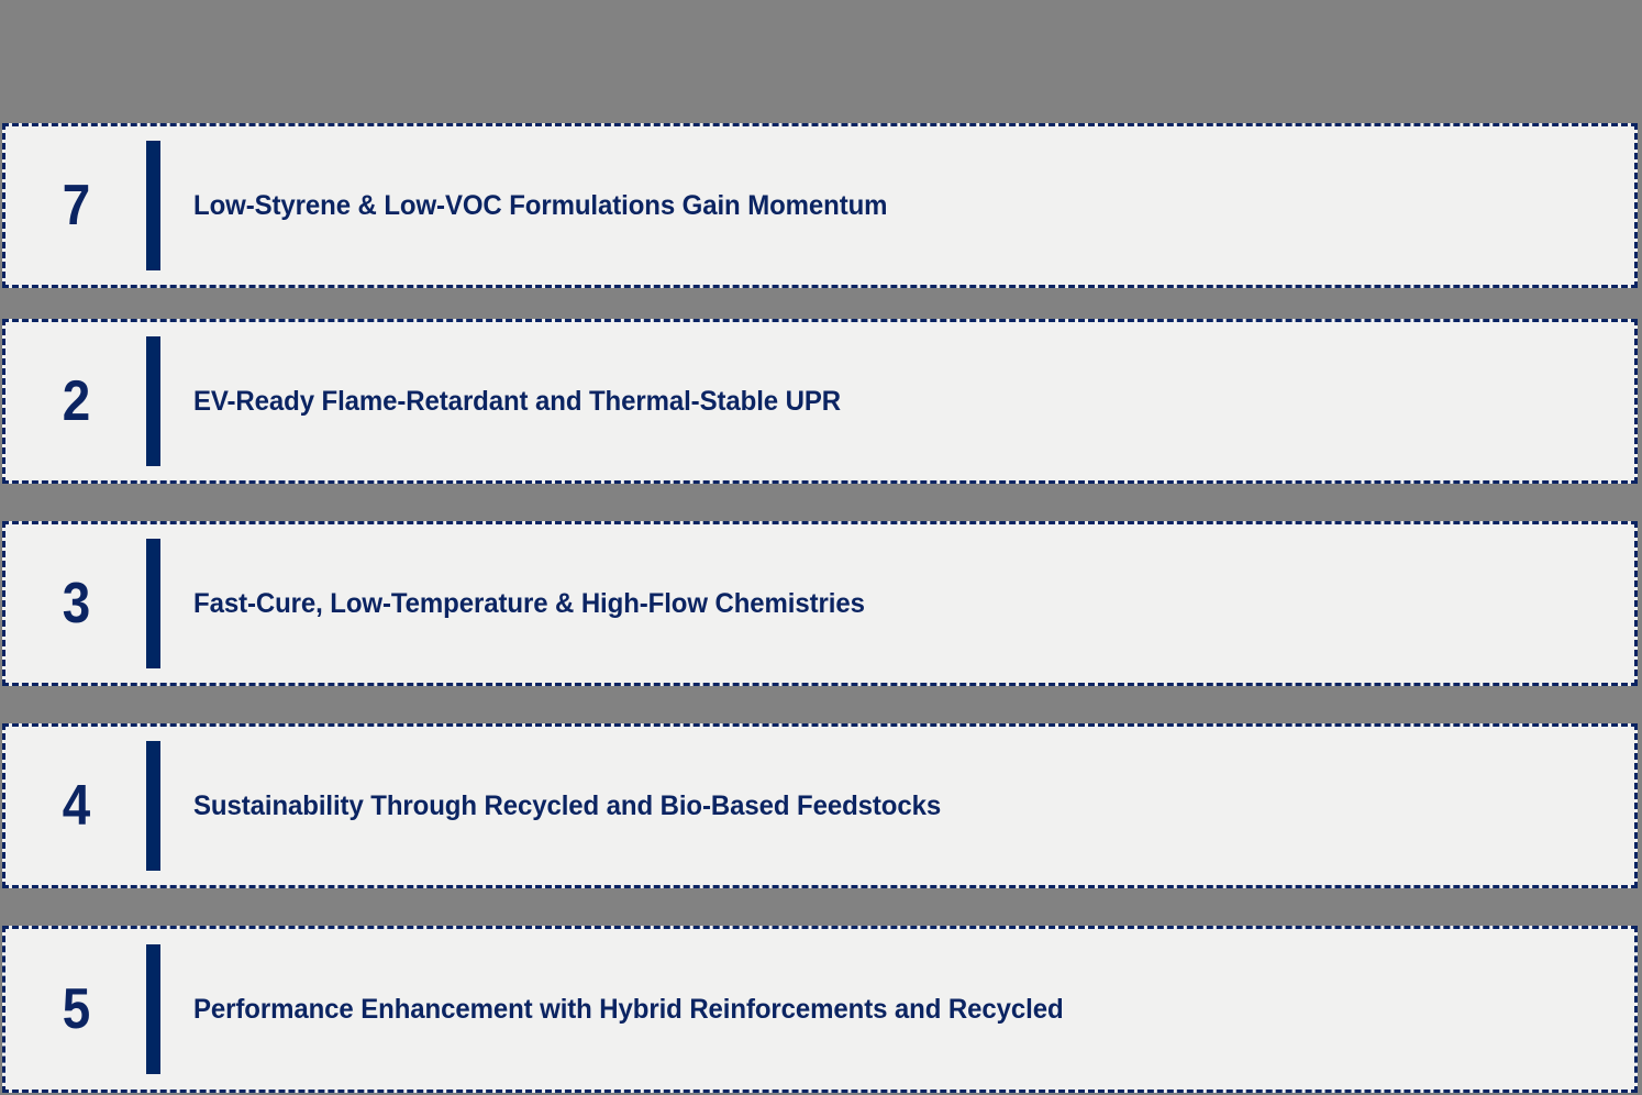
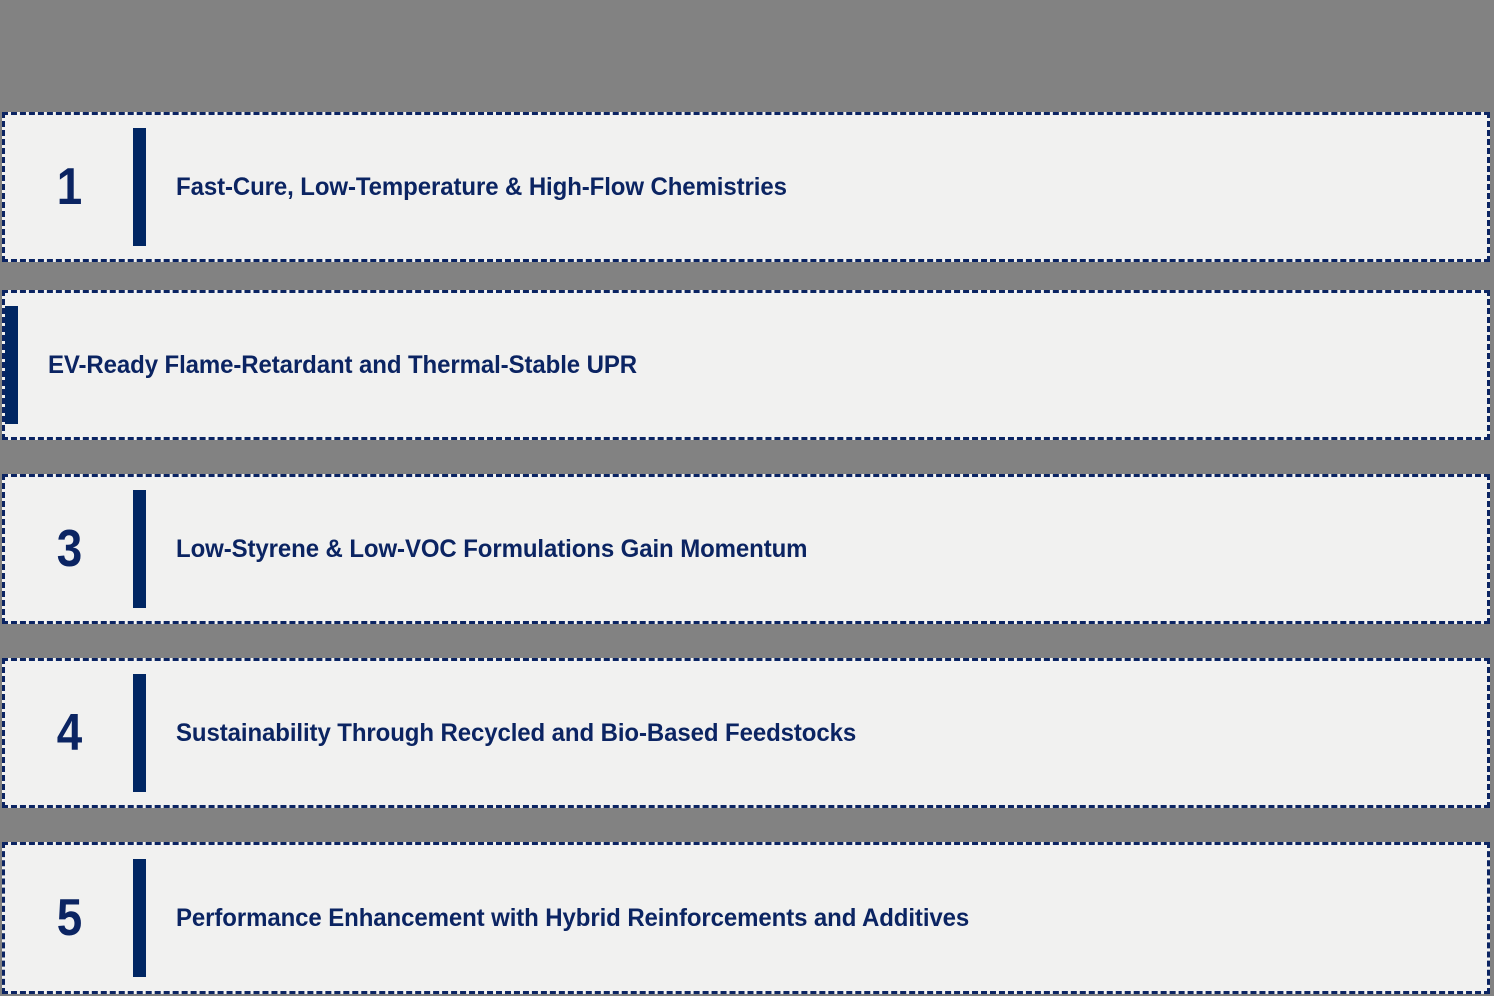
- 7
+ 1
- Low-Styrene & Low-VOC Formulations Gain Momentum
+ Fast-Cure, Low-Temperature & High-Flow Chemistries
- 2
  EV-Ready Flame-Retardant and Thermal-Stable UPR
  3
- Fast-Cure, Low-Temperature & High-Flow Chemistries
+ Low-Styrene & Low-VOC Formulations Gain Momentum
  4
  Sustainability Through Recycled and Bio-Based Feedstocks
  5
- Performance Enhancement with Hybrid Reinforcements and Recycled
+ Performance Enhancement with Hybrid Reinforcements and Additives
